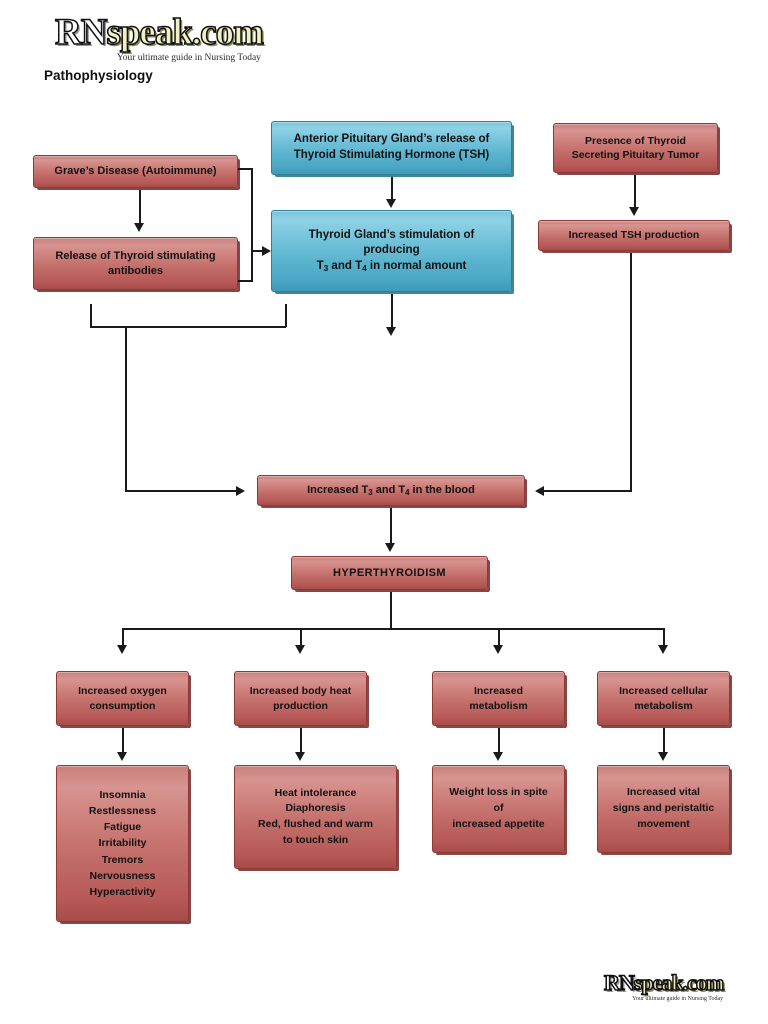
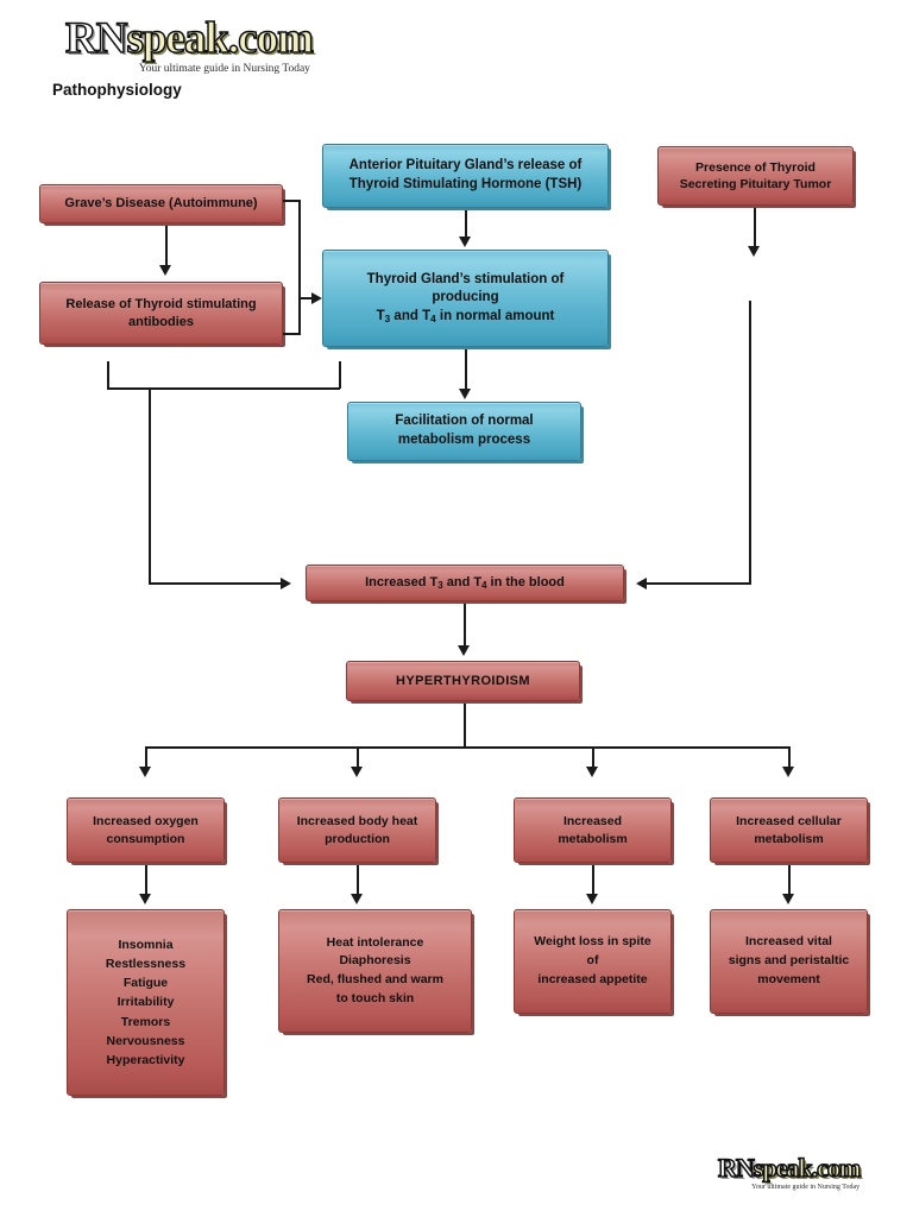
  RNspeak.com
  Your ultimate guide in Nursing Today
  Pathophysiology
  RNspeak.com
  Anterior Pituitary Gland’s release of
  Thyroid Stimulating Hormone (TSH)
  Presence of Thyroid
  Secreting Pituitary Tumor
  Grave’s Disease (Autoimmune)
  Thyroid Gland’s stimulation of
  producing
  T3 and T4 in normal amount
- Increased TSH production
  Release of Thyroid stimulating
  antibodies
+ Facilitation of normal
+ metabolism process
  Increased T3 and T4 in the blood
  HYPERTHYROIDISM
  Increased oxygen
  consumption
  Increased body heat
  production
  Increased
  metabolism
  Increased cellular
  metabolism
  Insomnia
  Restlessness
  Fatigue
  Irritability
  Tremors
  Nervousness
  Hyperactivity
  Heat intolerance
  Diaphoresis
  Red, flushed and warm
  to touch skin
  Weight loss in spite
  of
  increased appetite
  Increased vital
  signs and peristaltic
  movement
